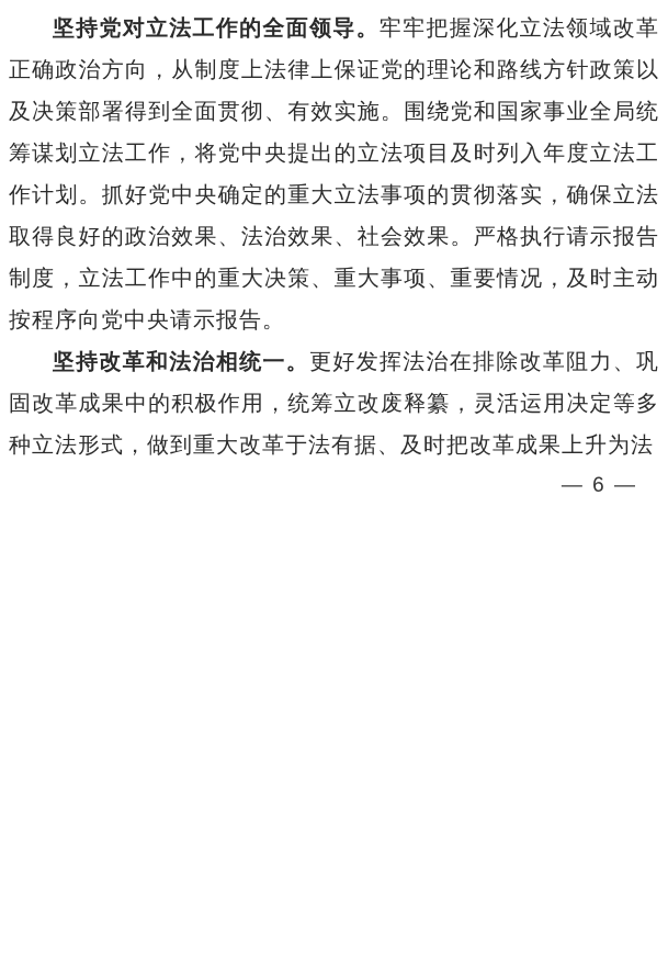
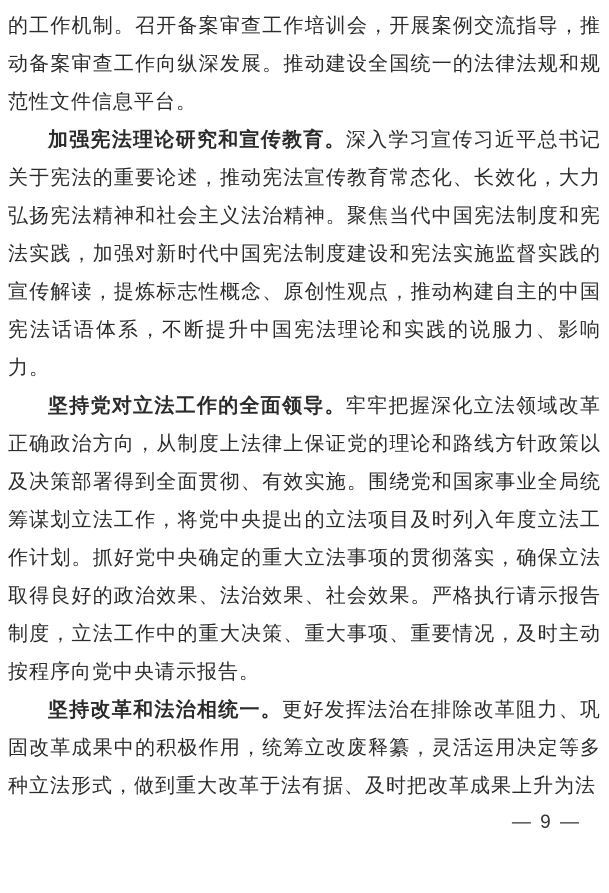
+ 的工作机制。召开备案审查工作培训会，开展案例交流指导，推动备案审查工作向纵深发展。推动建设全国统一的法律法规和规范性文件信息平台。
+ 加强宪法理论研究和宣传教育。深入学习宣传习近平总书记关于宪法的重要论述，推动宪法宣传教育常态化、长效化，大力弘扬宪法精神和社会主义法治精神。聚焦当代中国宪法制度和宪法实践，加强对新时代中国宪法制度建设和宪法实施监督实践的宣传解读，提炼标志性概念、原创性观点，推动构建自主的中国宪法话语体系，不断提升中国宪法理论和实践的说服力、影响力。
  坚持党对立法工作的全面领导。牢牢把握深化立法领域改革正确政治方向，从制度上法律上保证党的理论和路线方针政策以及决策部署得到全面贯彻、有效实施。围绕党和国家事业全局统筹谋划立法工作，将党中央提出的立法项目及时列入年度立法工作计划。抓好党中央确定的重大立法事项的贯彻落实，确保立法取得良好的政治效果、法治效果、社会效果。严格执行请示报告制度，立法工作中的重大决策、重大事项、重要情况，及时主动按程序向党中央请示报告。
  坚持改革和法治相统一。更好发挥法治在排除改革阻力、巩固改革成果中的积极作用，统筹立改废释纂，灵活运用决定等多种立法形式，做到重大改革于法有据、及时把改革成果上升为法
- — 6 —
+ — 9 —
